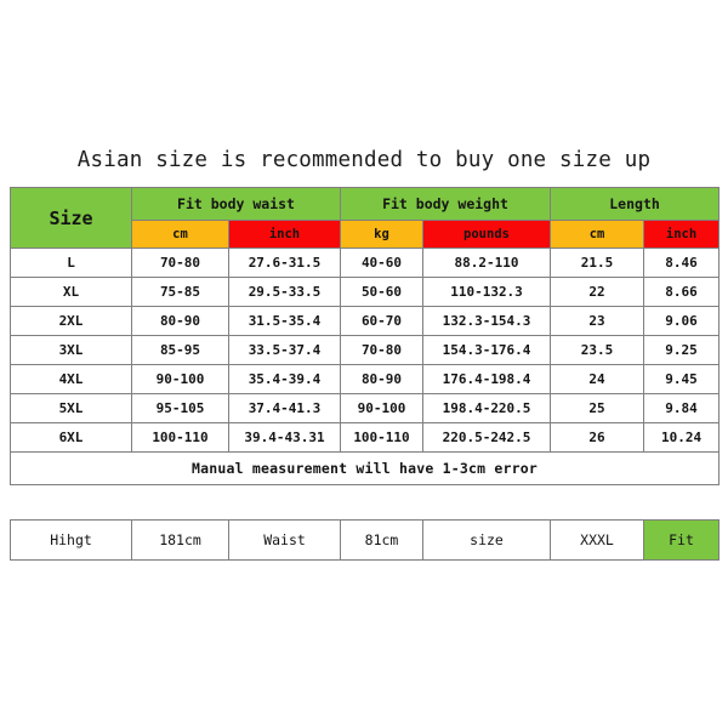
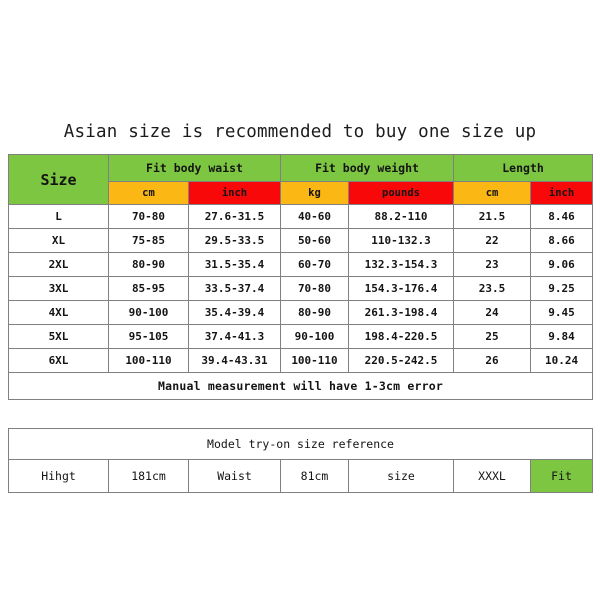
  Asian size is recommended to buy one size up
  Size	Fit body waist	Fit body weight	Length
  cm	inch	kg	pounds	cm	inch
  L	70-80	27.6-31.5	40-60	88.2-110	21.5	8.46
  XL	75-85	29.5-33.5	50-60	110-132.3	22	8.66
  2XL	80-90	31.5-35.4	60-70	132.3-154.3	23	9.06
  3XL	85-95	33.5-37.4	70-80	154.3-176.4	23.5	9.25
- 4XL	90-100	35.4-39.4	80-90	176.4-198.4	24	9.45
+ 4XL	90-100	35.4-39.4	80-90	261.3-198.4	24	9.45
  5XL	95-105	37.4-41.3	90-100	198.4-220.5	25	9.84
  6XL	100-110	39.4-43.31	100-110	220.5-242.5	26	10.24
  Manual measurement will have 1-3cm error
+ Model try-on size reference
  Hihgt	181cm	Waist	81cm	size	XXXL	Fit
